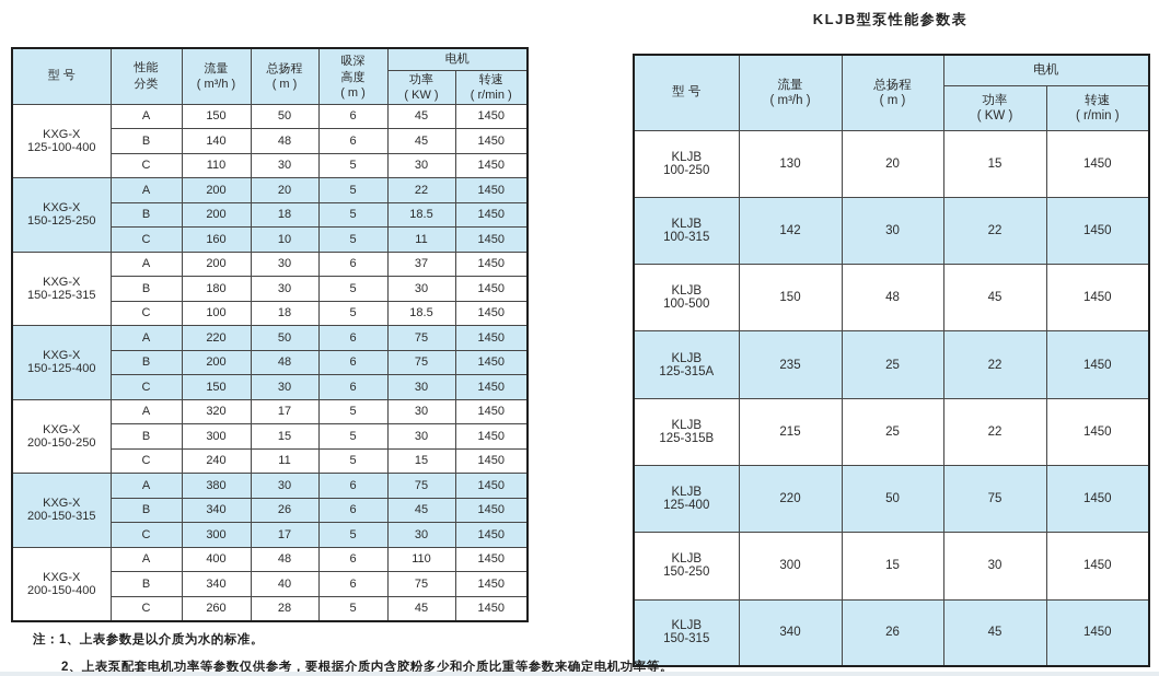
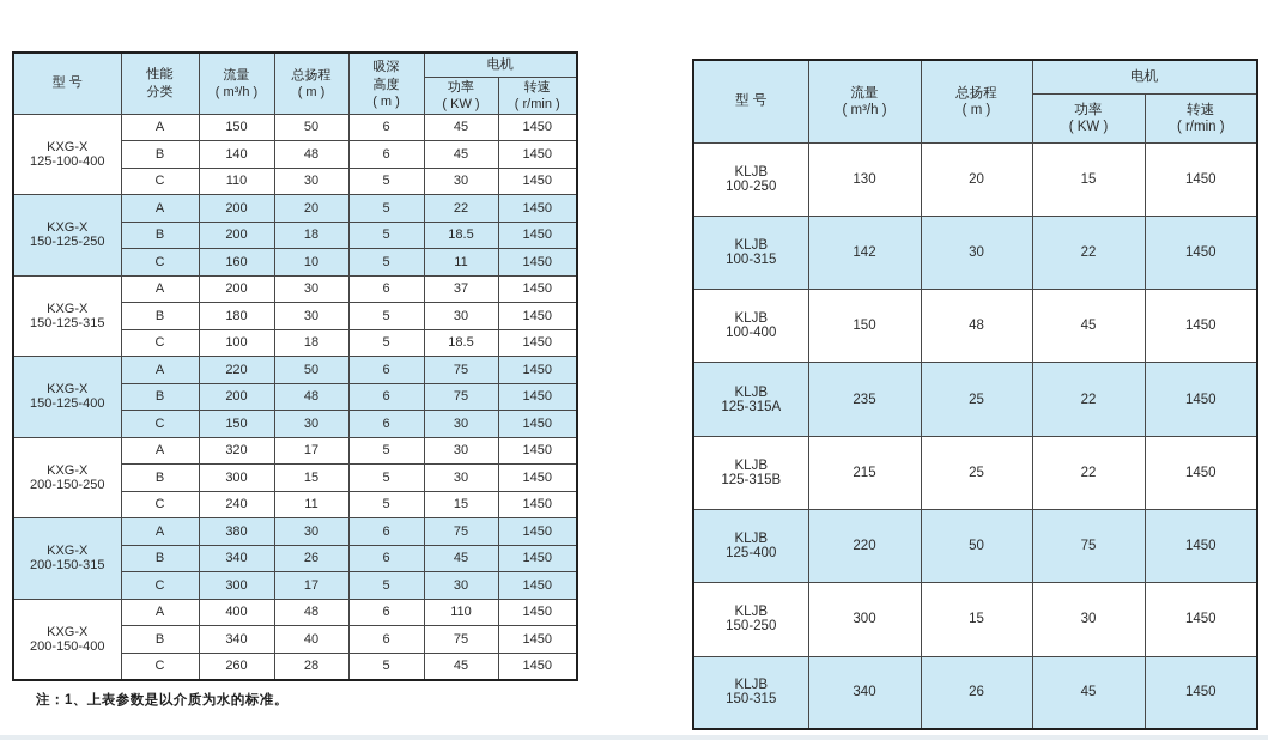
- KLJB型泵性能参数表
  型 号	性能 分类	流量 ( m³/h )	总扬程 ( m )	吸深 高度 ( m )	电机
  功率 ( KW )	转速 ( r/min )
  KXG-X 125-100-400	A	150	50	6	45	1450
  B	140	48	6	45	1450
  C	110	30	5	30	1450
  KXG-X 150-125-250	A	200	20	5	22	1450
  B	200	18	5	18.5	1450
  C	160	10	5	11	1450
  KXG-X 150-125-315	A	200	30	6	37	1450
  B	180	30	5	30	1450
  C	100	18	5	18.5	1450
  KXG-X 150-125-400	A	220	50	6	75	1450
  B	200	48	6	75	1450
  C	150	30	6	30	1450
  KXG-X 200-150-250	A	320	17	5	30	1450
  B	300	15	5	30	1450
  C	240	11	5	15	1450
  KXG-X 200-150-315	A	380	30	6	75	1450
  B	340	26	6	45	1450
  C	300	17	5	30	1450
  KXG-X 200-150-400	A	400	48	6	110	1450
  B	340	40	6	75	1450
  C	260	28	5	45	1450
  型 号	流量 ( m³/h )	总扬程 ( m )	电机
  功率 ( KW )	转速 ( r/min )
  KLJB 100-250	130	20	15	1450
  KLJB 100-315	142	30	22	1450
- KLJB 100-500	150	48	45	1450
+ KLJB 100-400	150	48	45	1450
  KLJB 125-315A	235	25	22	1450
  KLJB 125-315B	215	25	22	1450
  KLJB 125-400	220	50	75	1450
  KLJB 150-250	300	15	30	1450
  KLJB 150-315	340	26	45	1450
  注：1、上表参数是以介质为水的标准。
- 2、上表泵配套电机功率等参数仅供参考，要根据介质内含胶粉多少和介质比重等参数来确定电机功率等。
